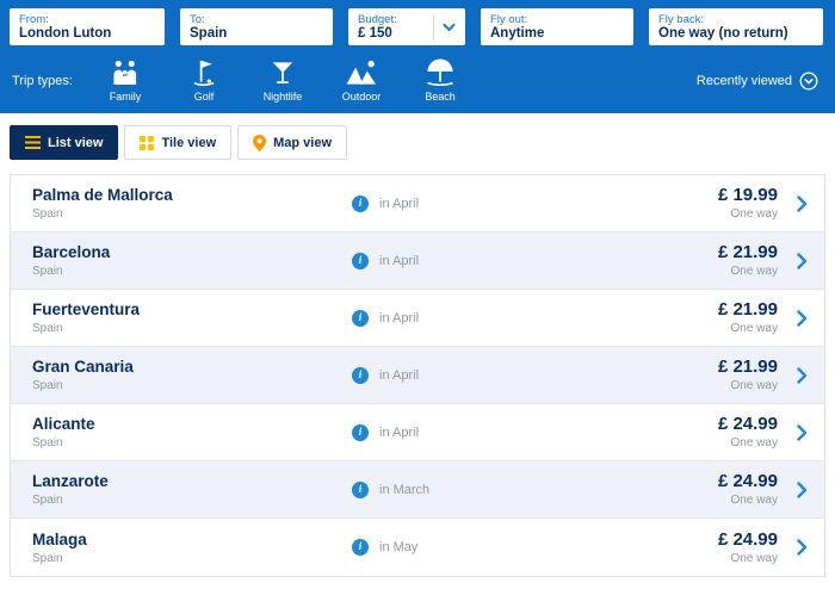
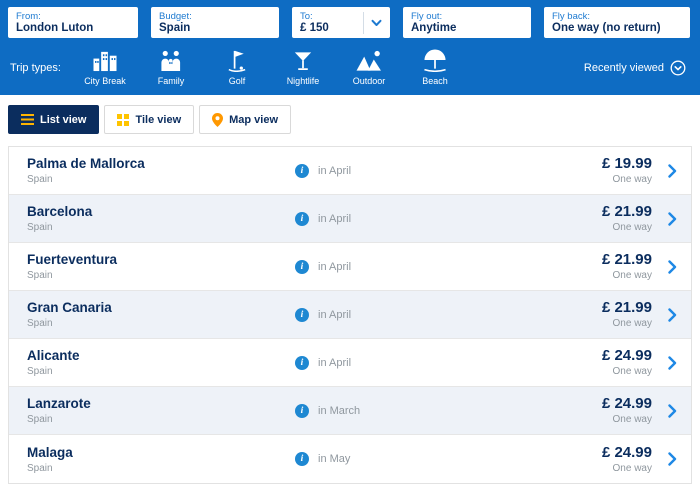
  From:
  London Luton
- To:
+ Budget:
  Spain
- Budget:
+ To:
  £ 150
  Fly out:
  Anytime
  Fly back:
  One way (no return)
  Trip types:
+ City Break
  Family
  Golf
  Nightlife
  Outdoor
  Beach
  Recently viewed
  List view
  Tile view
  Map view
  Palma de Mallorca
  Spain
  i
  in April
  £ 19.99
  One way
  Barcelona
  Spain
  i
  in April
  £ 21.99
  One way
  Fuerteventura
  Spain
  i
  in April
  £ 21.99
  One way
  Gran Canaria
  Spain
  i
  in April
  £ 21.99
  One way
  Alicante
  Spain
  i
  in April
  £ 24.99
  One way
  Lanzarote
  Spain
  i
  in March
  £ 24.99
  One way
  Malaga
  Spain
  i
  in May
  £ 24.99
  One way
